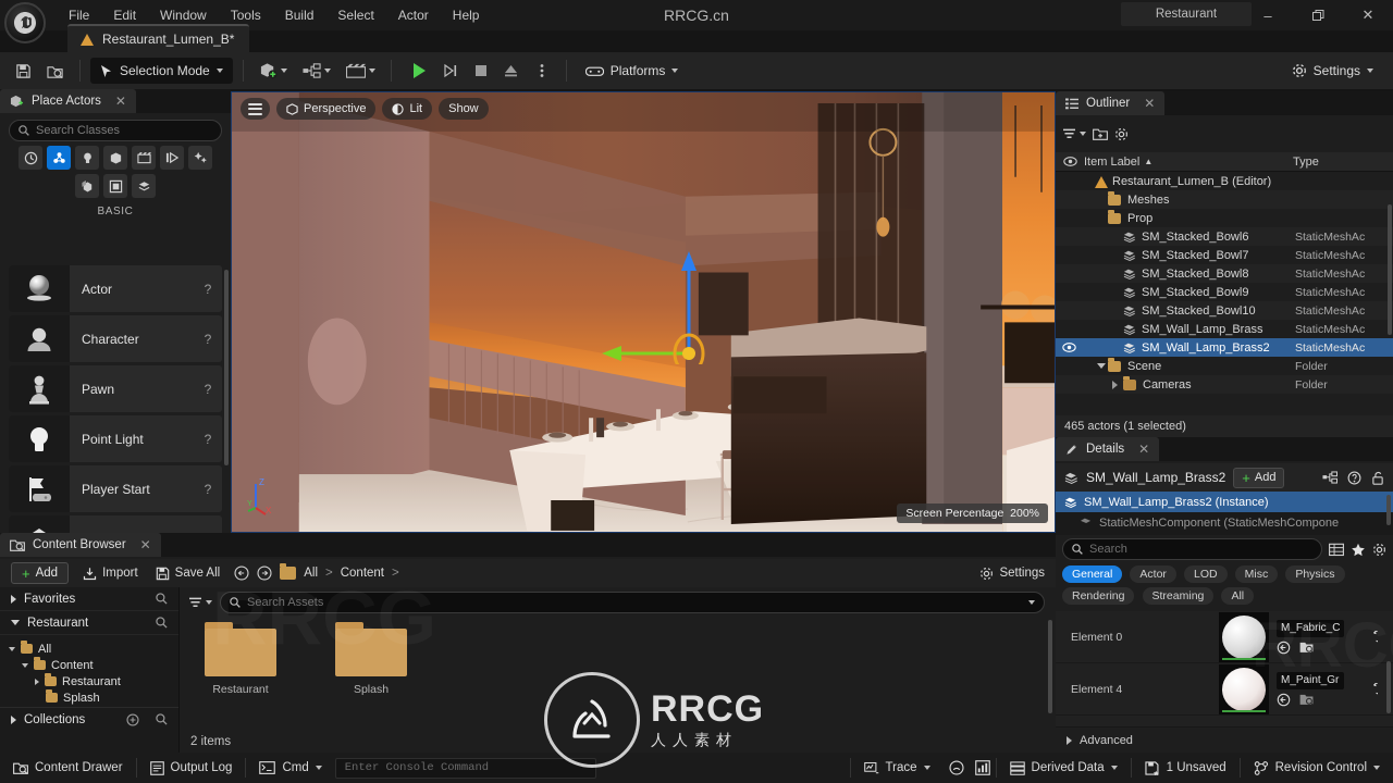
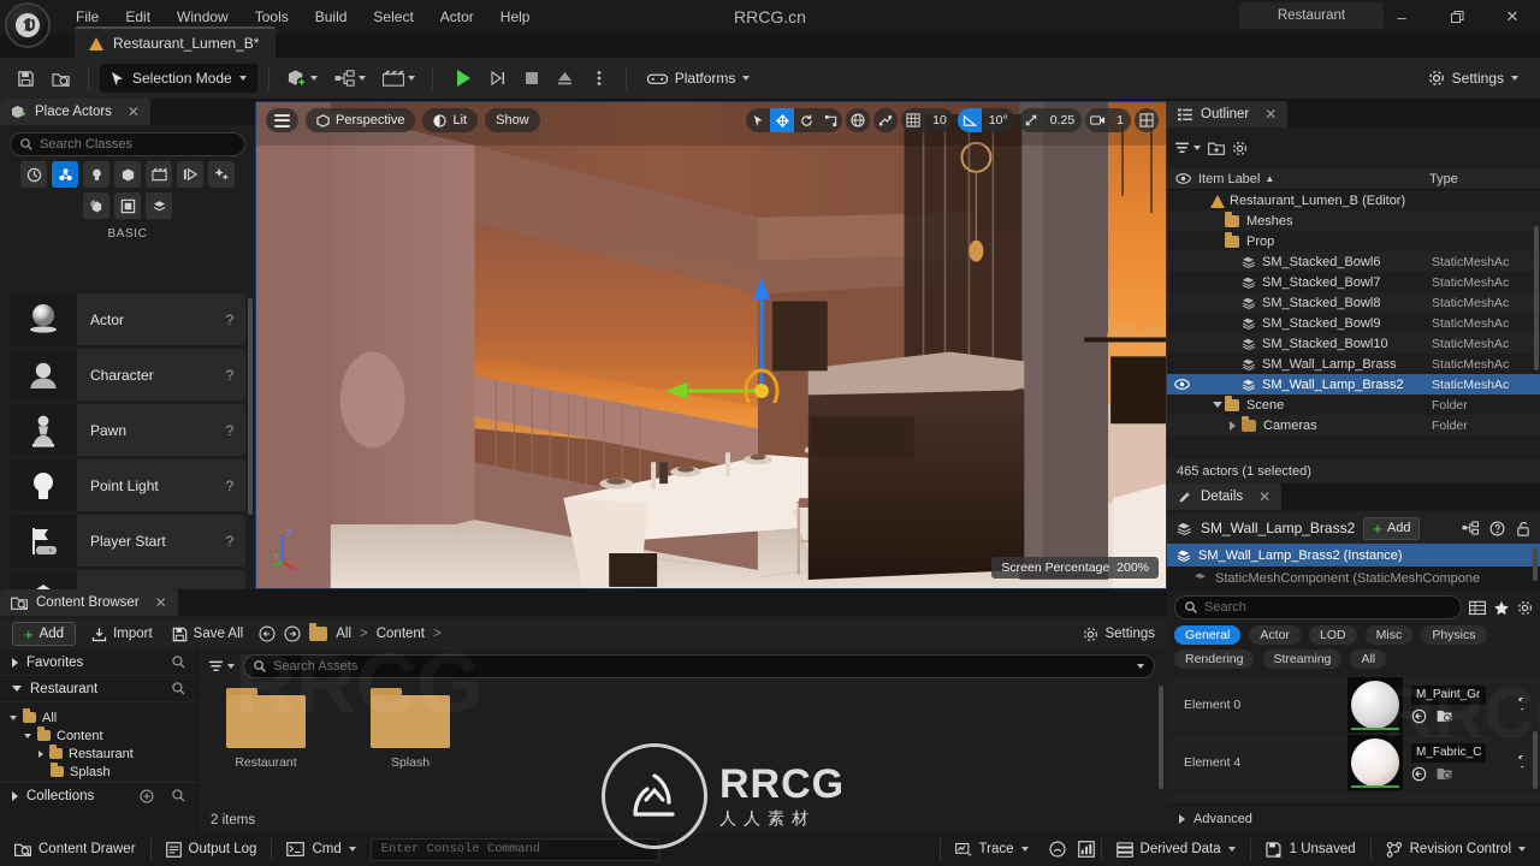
  File
  Edit
  Window
  Tools
  Build
  Select
  Actor
  Help
  RRCG.cn
  Restaurant
  –
  ✕
  Restaurant_Lumen_B*
  Selection Mode
  Platforms
  Settings
  Place Actors
  ✕
  Search Classes
  BASIC
  Actor
  ?
  Character
  ?
  Pawn
  ?
  Point Light
  ?
  Player Start
  ?
  Perspective
  Lit
  Show
+ 10
+ 10°
+ 0.25
+ 1
  Screen Percentage 200%
  Z
  X
  Outliner
  ✕
  Item Label
  ▲
  Type
  Restaurant_Lumen_B (Editor)
  Meshes
  Prop
  SM_Stacked_Bowl6
  StaticMeshAc
  SM_Stacked_Bowl7
  StaticMeshAc
  SM_Stacked_Bowl8
  StaticMeshAc
  SM_Stacked_Bowl9
  StaticMeshAc
  SM_Stacked_Bowl10
  StaticMeshAc
  SM_Wall_Lamp_Brass
  StaticMeshAc
  SM_Wall_Lamp_Brass2
  StaticMeshAc
  Scene
  Folder
  Cameras
  Folder
  465 actors (1 selected)
  Details
  ✕
  SM_Wall_Lamp_Brass2
  +
  Add
  SM_Wall_Lamp_Brass2 (Instance)
  StaticMeshComponent (StaticMeshCompone
  Search
  General Actor LOD Misc Physics Rendering Streaming All
  Element 0
- M_Fabric_C
+ M_Paint_Gr
  Element 4
- M_Paint_Gr
+ M_Fabric_C
  Advanced
  Content Browser
  ✕
  +
  Add
  Import
  Save All
  All
  >
  Content
  >
  Settings
  Favorites
  Restaurant
  All
  Content
  Restaurant
  Splash
  Collections
  Search Assets
  Restaurant
  Splash
  2 items
  Content Drawer
  Output Log
  Cmd
  Enter Console Command
  Trace
  Derived Data
  1 Unsaved
  Revision Control
  RRCG
  RRC
  RRCG
  人人素材
